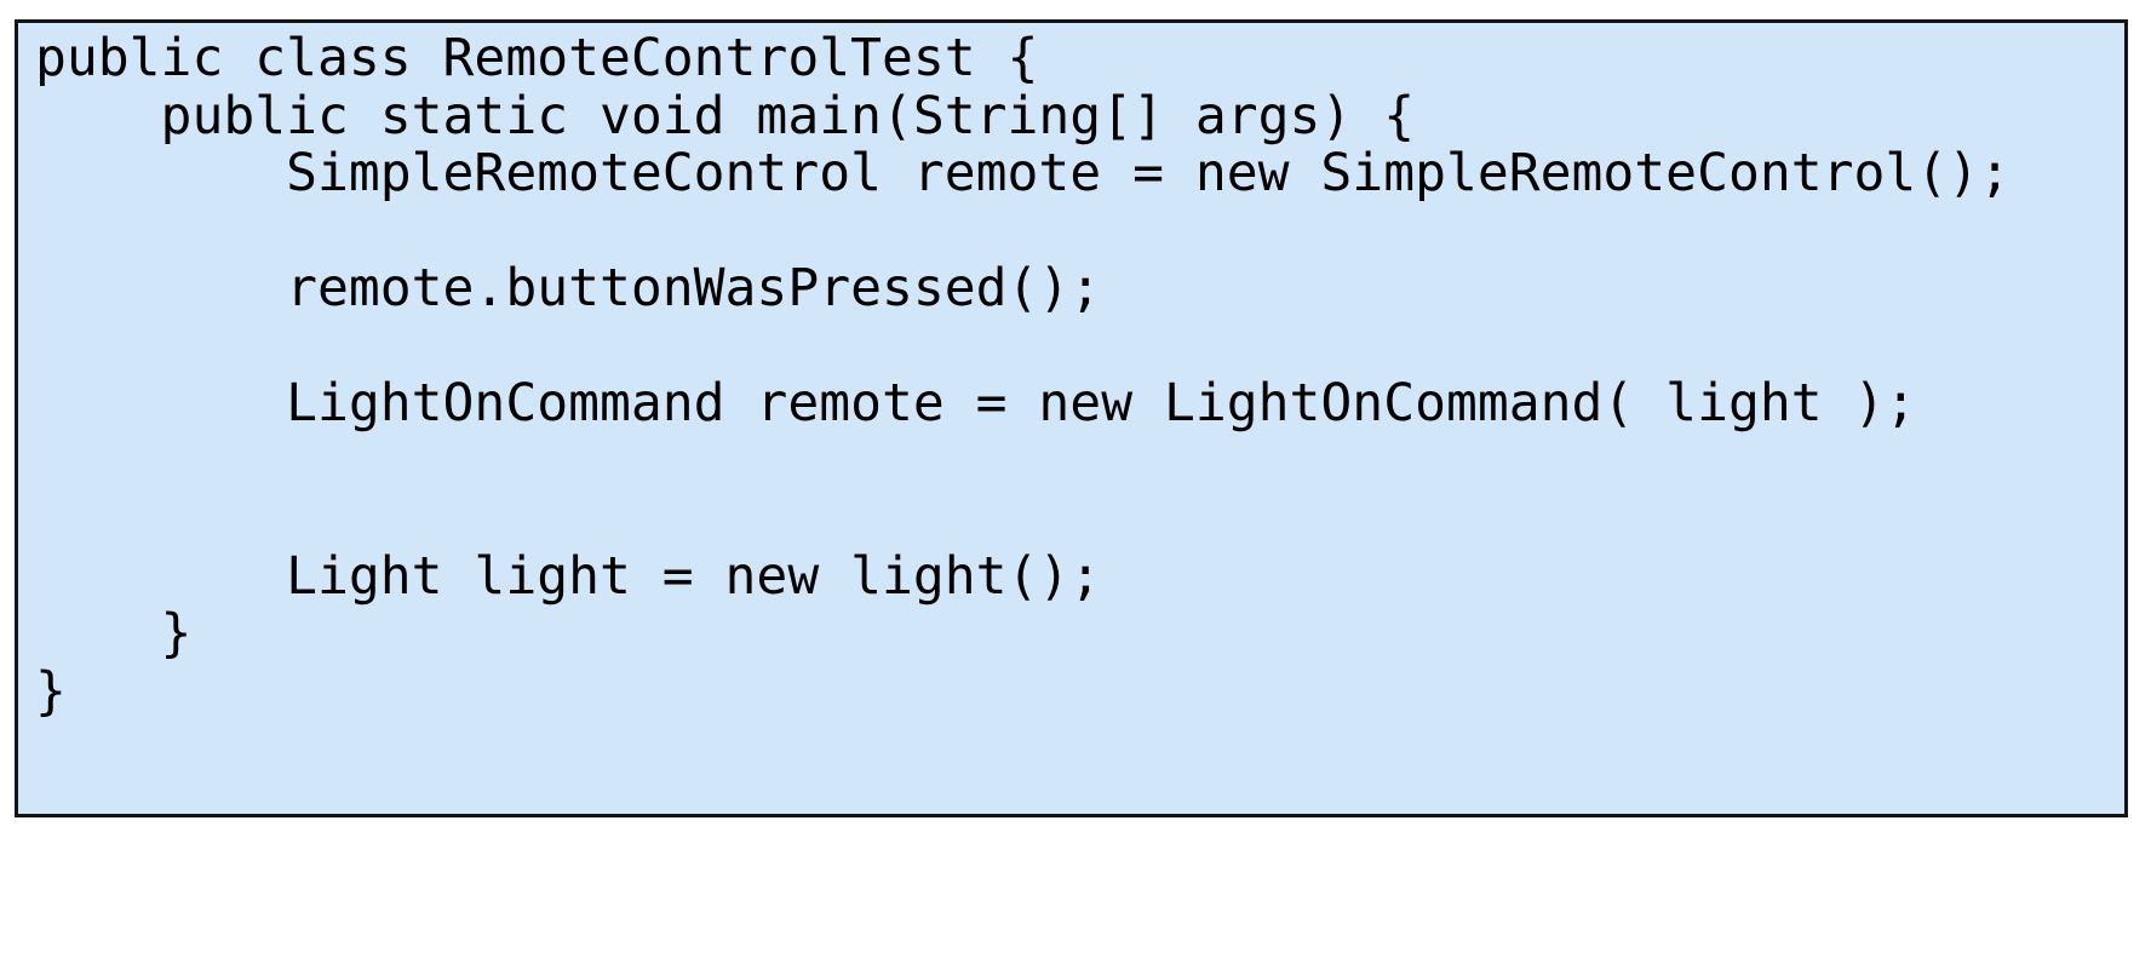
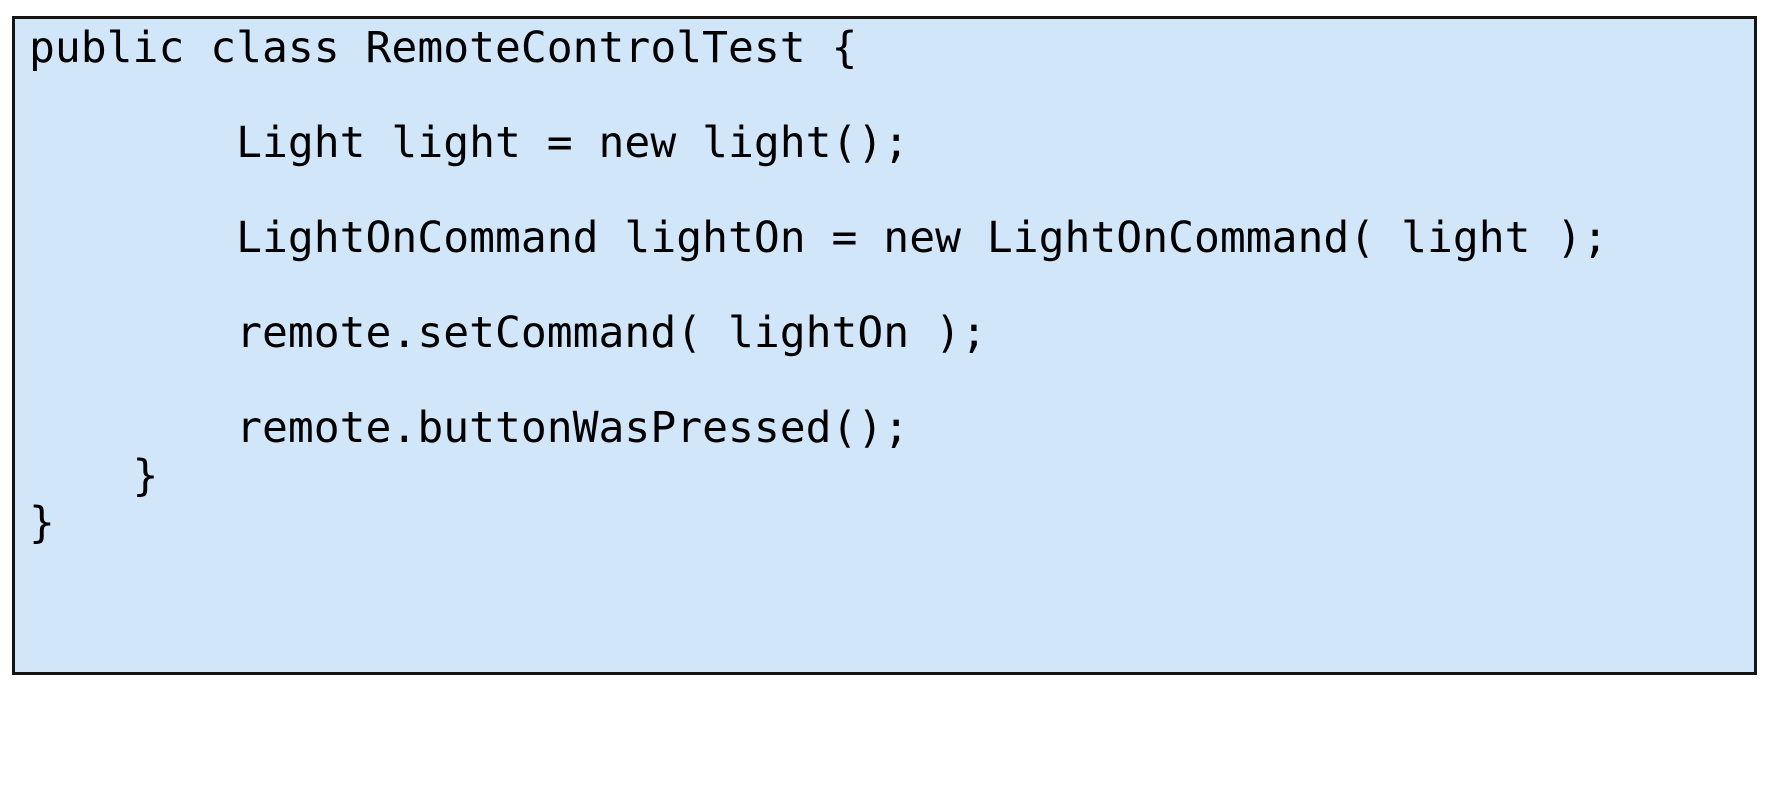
  public class RemoteControlTest {
- public static void main(String[] args) {
- SimpleRemoteControl remote = new SimpleRemoteControl();
- remote.buttonWasPressed();
+ Light light = new light();
- LightOnCommand remote = new LightOnCommand( light );
+ LightOnCommand lightOn = new LightOnCommand( light );
+ remote.setCommand( lightOn );
- Light light = new light();
+ remote.buttonWasPressed();
  }
  }
